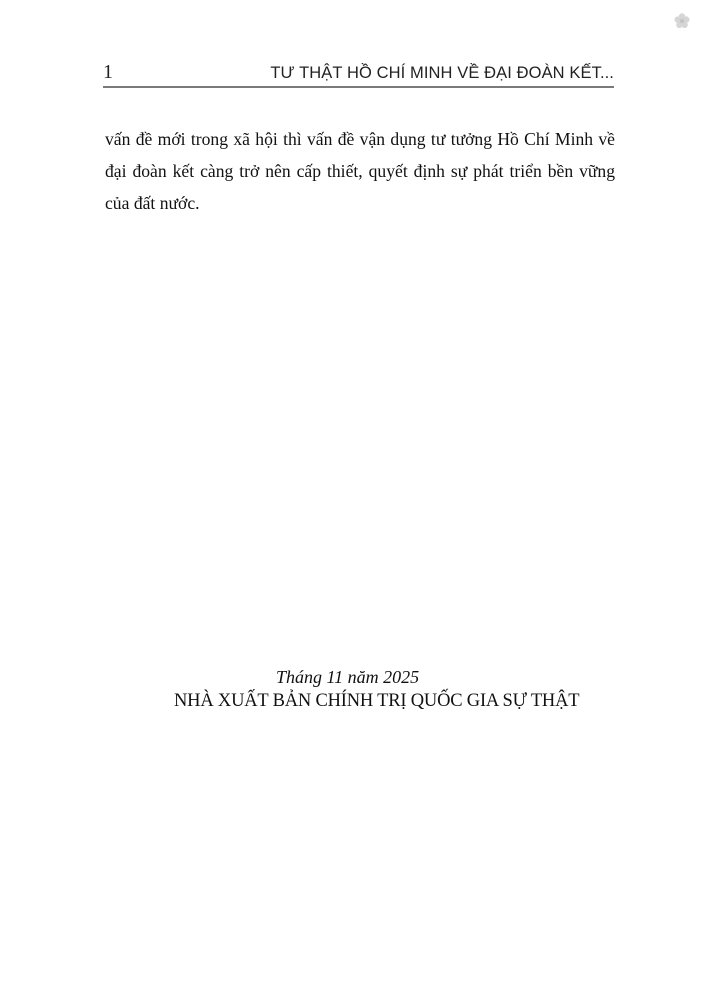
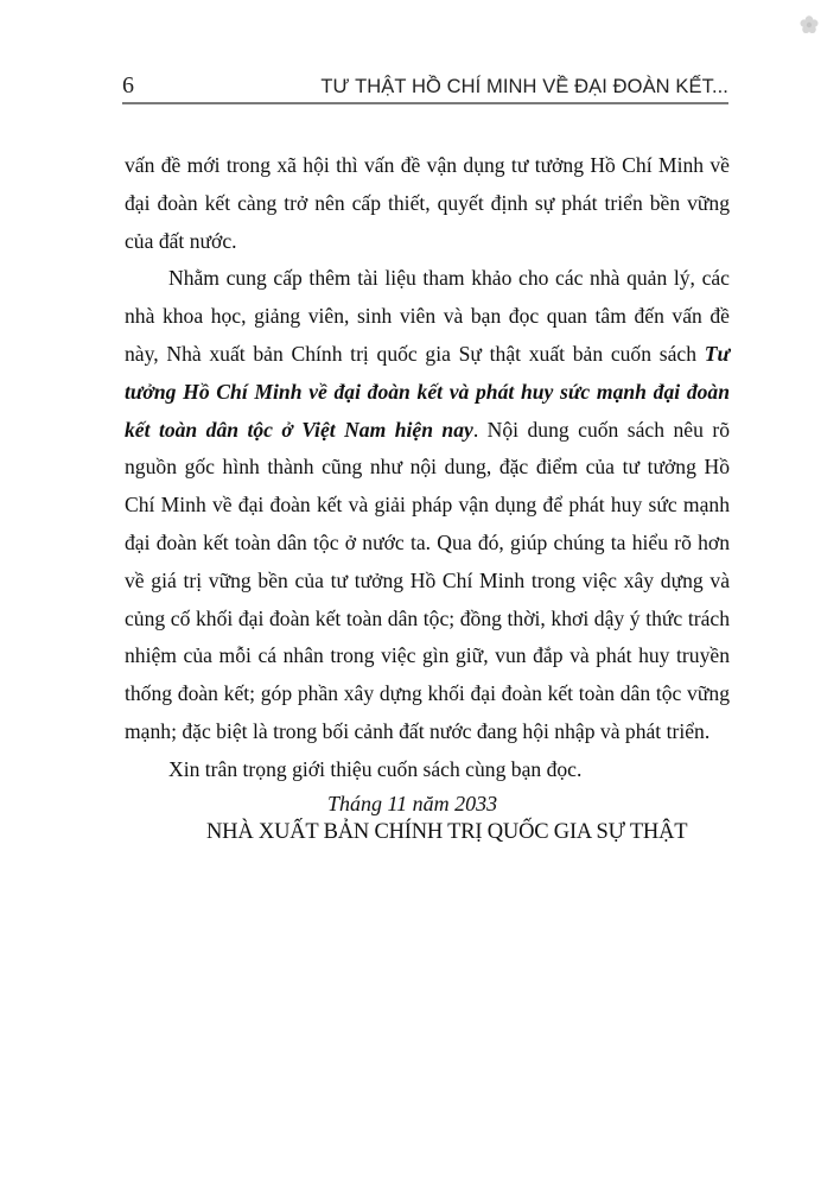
- 1
+ 6
  TƯ THẬT HỒ CHÍ MINH VỀ ĐẠI ĐOÀN KẾT...
  vấn đề mới trong xã hội thì vấn đề vận dụng tư tưởng Hồ Chí Minh về đại đoàn kết càng trở nên cấp thiết, quyết định sự phát triển bền vững của đất nước.
+ Nhằm cung cấp thêm tài liệu tham khảo cho các nhà quản lý, các nhà khoa học, giảng viên, sinh viên và bạn đọc quan tâm đến vấn đề này, Nhà xuất bản Chính trị quốc gia Sự thật xuất bản cuốn sách Tư tưởng Hồ Chí Minh về đại đoàn kết và phát huy sức mạnh đại đoàn kết toàn dân tộc ở Việt Nam hiện nay. Nội dung cuốn sách nêu rõ nguồn gốc hình thành cũng như nội dung, đặc điểm của tư tưởng Hồ Chí Minh về đại đoàn kết và giải pháp vận dụng để phát huy sức mạnh đại đoàn kết toàn dân tộc ở nước ta. Qua đó, giúp chúng ta hiểu rõ hơn về giá trị vững bền của tư tưởng Hồ Chí Minh trong việc xây dựng và củng cố khối đại đoàn kết toàn dân tộc; đồng thời, khơi dậy ý thức trách nhiệm của mỗi cá nhân trong việc gìn giữ, vun đắp và phát huy truyền thống đoàn kết; góp phần xây dựng khối đại đoàn kết toàn dân tộc vững mạnh; đặc biệt là trong bối cảnh đất nước đang hội nhập và phát triển.
+ Xin trân trọng giới thiệu cuốn sách cùng bạn đọc.
- Tháng 11 năm 2025
+ Tháng 11 năm 2033
  NHÀ XUẤT BẢN CHÍNH TRỊ QUỐC GIA SỰ THẬT
